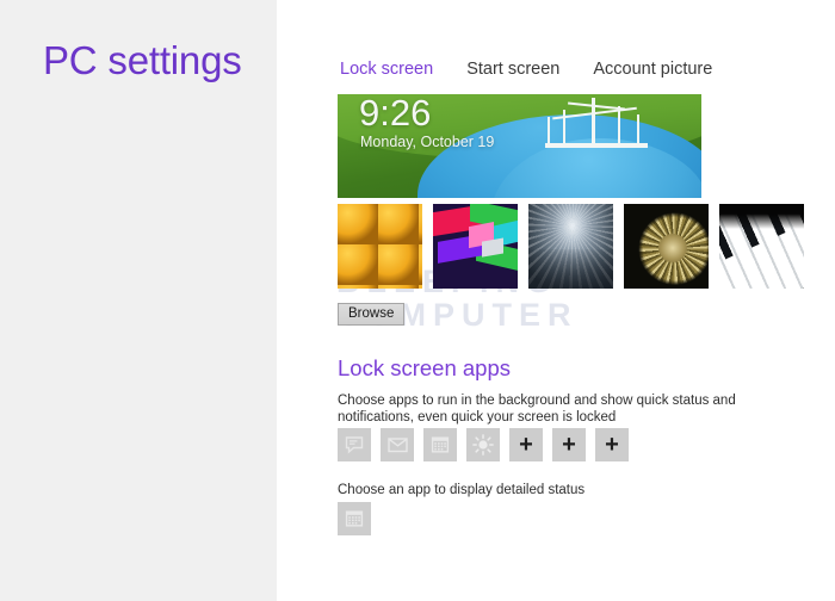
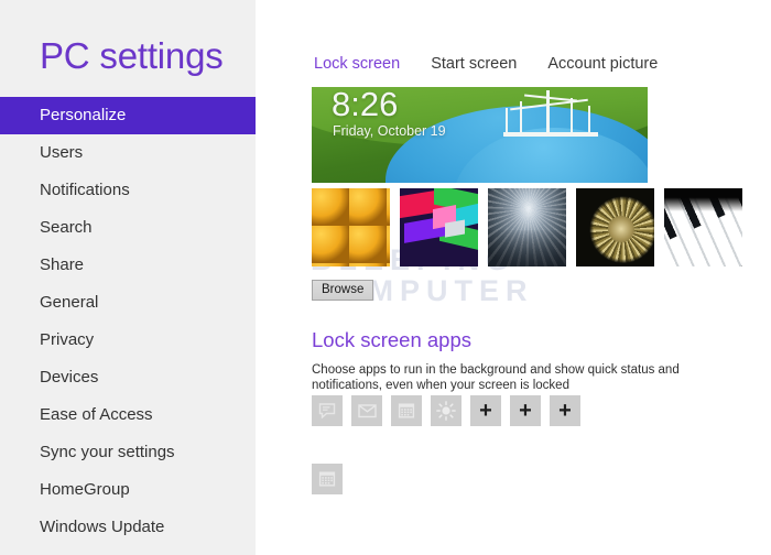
  PC settings
+ Personalize
+ Users
+ Notifications
+ Search
+ Share
+ General
+ Privacy
+ Devices
+ Ease of Access
+ Sync your settings
+ HomeGroup
+ Windows Update
  Lock screen
  Start screen
  Account picture
  MPUTER
- 9:26
+ 8:26
- Monday, October 19
+ Friday, October 19
  Browse
  Lock screen apps
- Choose apps to run in the background and show quick status and notifications, even quick your screen is locked
+ Choose apps to run in the background and show quick status and notifications, even when your screen is locked
  +
  +
  +
- Choose an app to display detailed status
